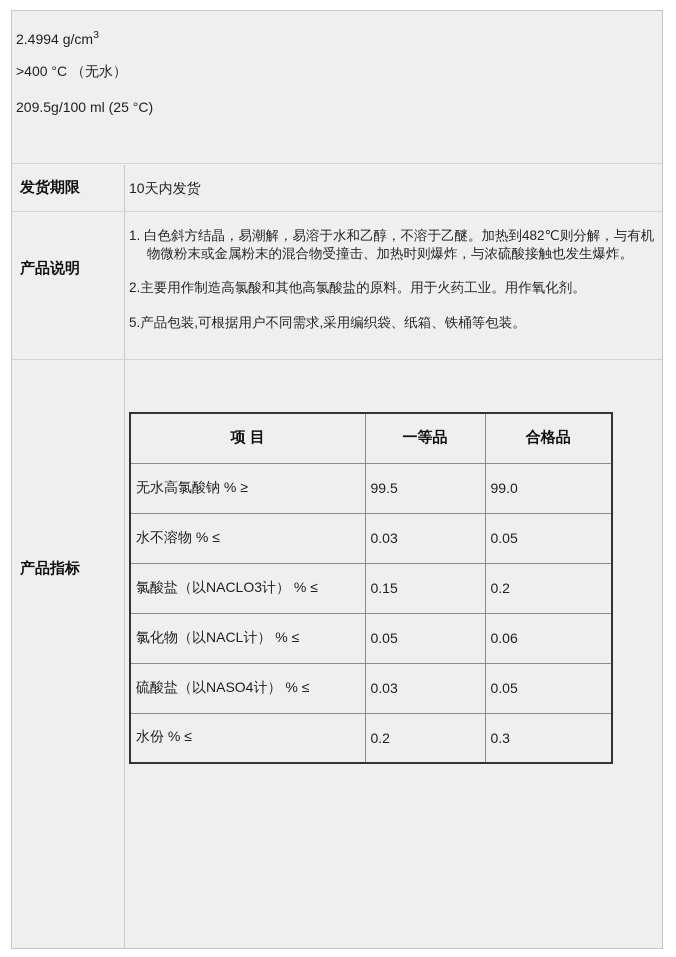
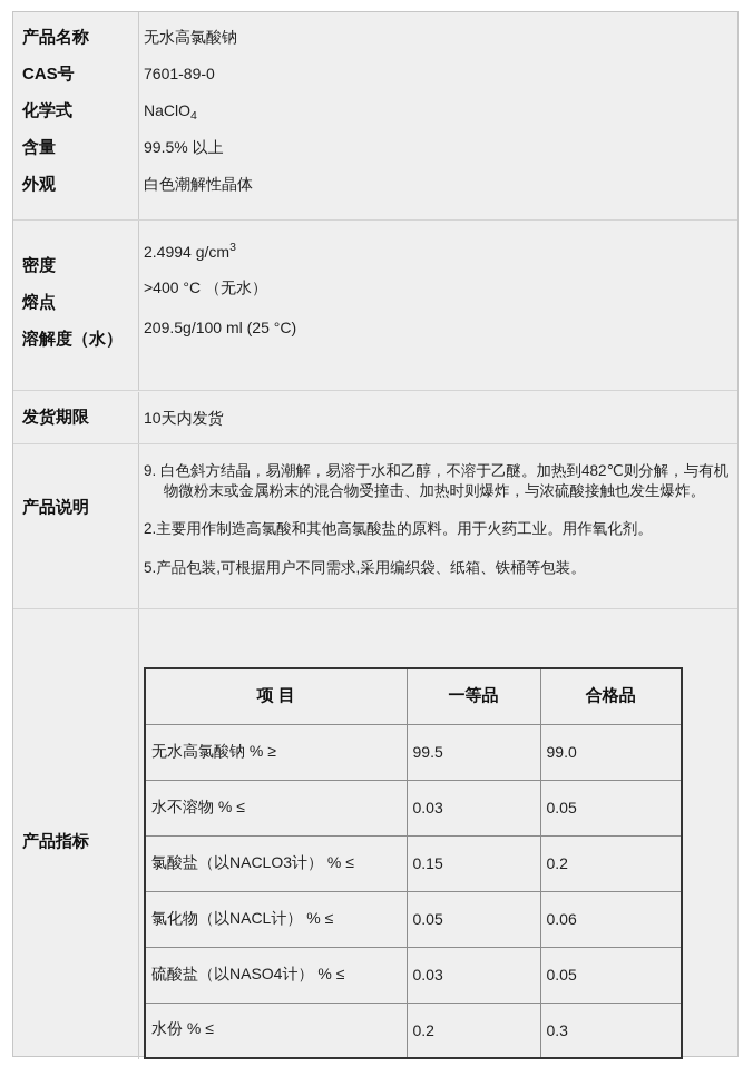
+ 产品名称
+ CAS号
+ 化学式
+ 含量
+ 外观
+ 无水高氯酸钠
+ 7601-89-0
+ NaClO4
+ 99.5% 以上
+ 白色潮解性晶体
+ 密度
+ 熔点
+ 溶解度（水）
  2.4994 g/cm3
  >400 °C （无水）
  209.5g/100 ml (25 °C)
  发货期限
  10天内发货
  产品说明
- 1. 白色斜方结晶，易潮解，易溶于水和乙醇，不溶于乙醚。加热到482℃则分解，与有机物微粉末或金属粉末的混合物受撞击、加热时则爆炸，与浓硫酸接触也发生爆炸。
+ 9. 白色斜方结晶，易潮解，易溶于水和乙醇，不溶于乙醚。加热到482℃则分解，与有机物微粉末或金属粉末的混合物受撞击、加热时则爆炸，与浓硫酸接触也发生爆炸。
  2.主要用作制造高氯酸和其他高氯酸盐的原料。用于火药工业。用作氧化剂。
  5.产品包装,可根据用户不同需求,采用编织袋、纸箱、铁桶等包装。
  产品指标
  项 目	一等品	合格品
  无水高氯酸钠 % ≥	99.5	99.0
  水不溶物 % ≤	0.03	0.05
  氯酸盐（以NACLO3计） % ≤	0.15	0.2
  氯化物（以NACL计） % ≤	0.05	0.06
  硫酸盐（以NASO4计） % ≤	0.03	0.05
  水份 % ≤	0.2	0.3
